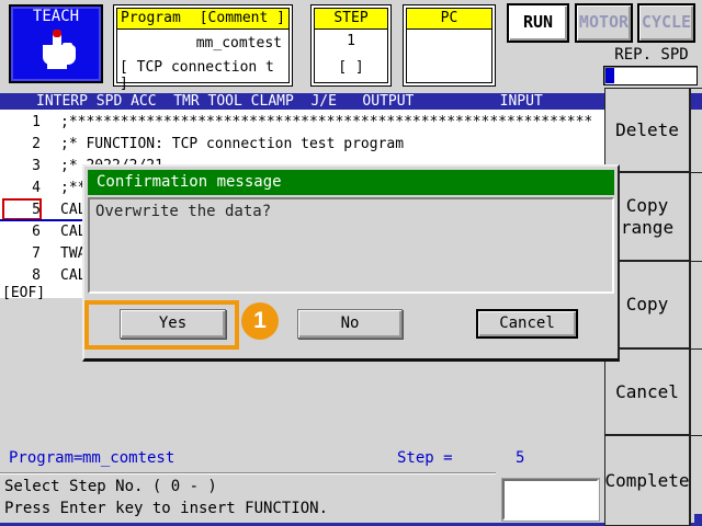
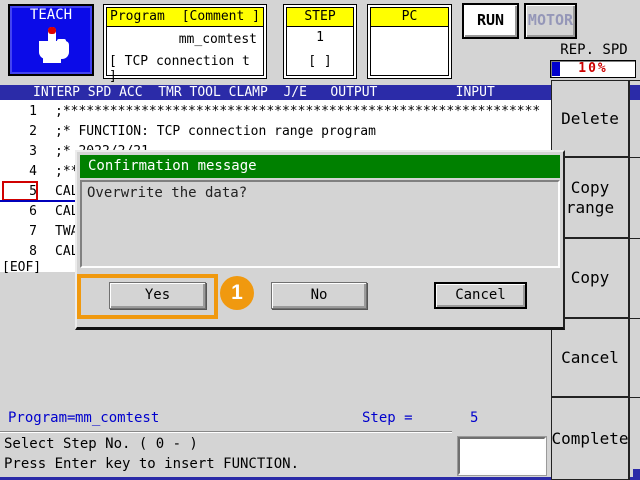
  TEACH
  Program
  [Comment ]
  mm_comtest
  [ TCP connection t ]
  STEP
  1
  [ ]
  PC
  RUN
  MOTOR
- CYCLE
  REP. SPD
+ 10%
  INTERP SPD ACC TMR TOOL CLAMP J/E OUTPUT INPUT
  1
  ;*************************************************************
  2
- ;* FUNCTION: TCP connection test program
+ ;* FUNCTION: TCP connection range program
  3
  4
  5
  6
  7
  8
  [EOF]
  Confirmation message
  Overwrite the data?
  Yes
  No
  Cancel
  1
  Delete
  Copy
  range
  Copy
  Cancel
  Complete
  Program=
  mm_comtest
  Step =
  5
  Select Step No. ( 0 - )
  Press Enter key to insert FUNCTION.
